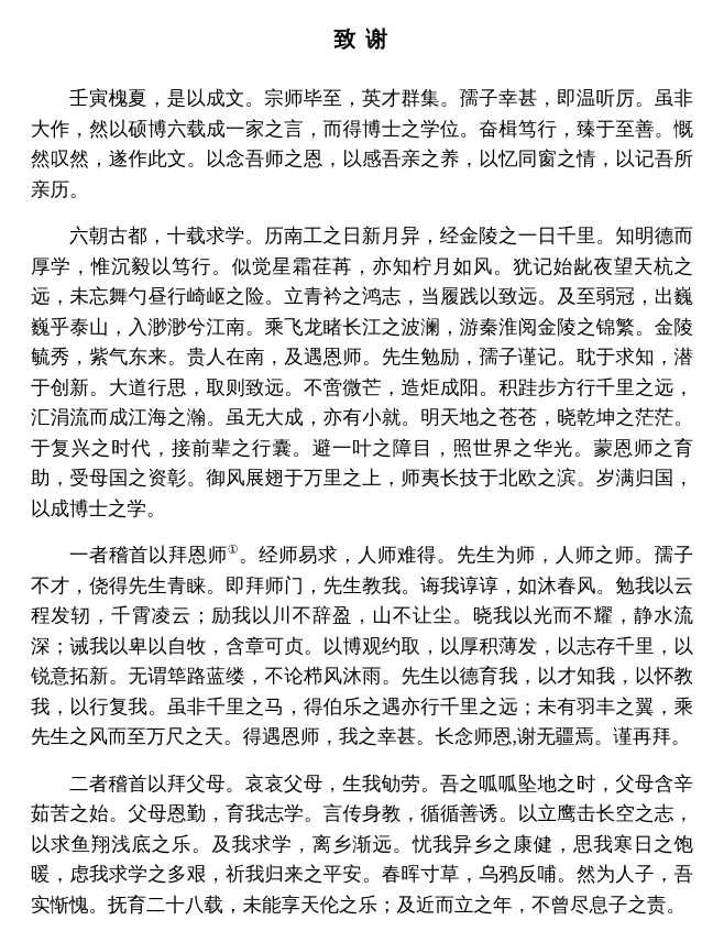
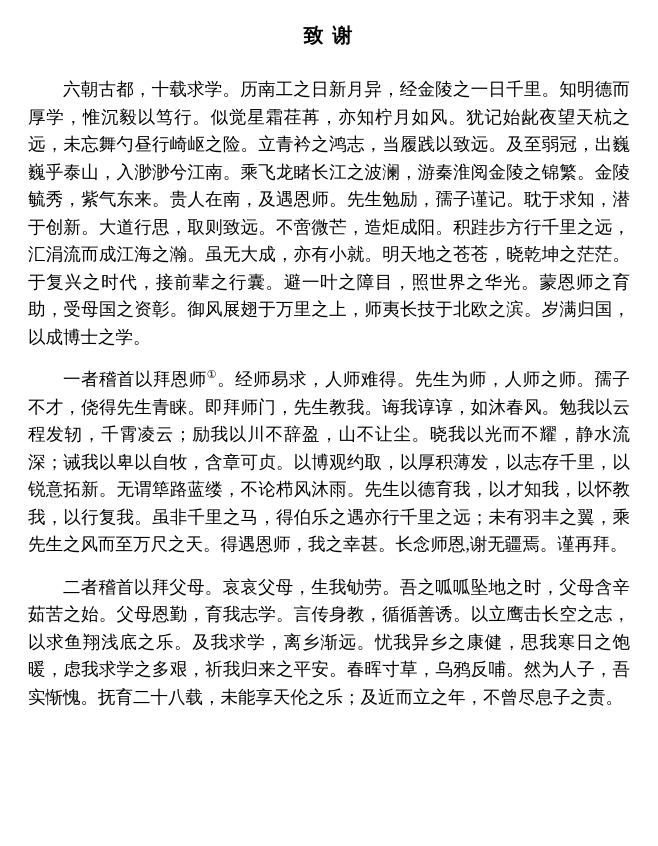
  致 谢
- 壬寅槐夏，是以成文。宗师毕至，英才群集。孺子幸甚，即温听厉。虽非大作，然以硕博六载成一家之言，而得博士之学位。奋楫笃行，臻于至善。慨然叹然，遂作此文。以念吾师之恩，以感吾亲之养，以忆同窗之情，以记吾所亲历。
  六朝古都，十载求学。历南工之日新月异，经金陵之一日千里。知明德而厚学，惟沉毅以笃行。似觉星霜荏苒，亦知柠月如风。犹记始龀夜望天杭之远，未忘舞勺昼行崎岖之险。立青衿之鸿志，当履践以致远。及至弱冠，出巍巍乎泰山，入渺渺兮江南。乘飞龙睹长江之波澜，游秦淮阅金陵之锦繁。金陵毓秀，紫气东来。贵人在南，及遇恩师。先生勉励，孺子谨记。耽于求知，潜于创新。大道行思，取则致远。不啻微芒，造炬成阳。积跬步方行千里之远，汇涓流而成江海之瀚。虽无大成，亦有小就。明天地之苍苍，晓乾坤之茫茫。于复兴之时代，接前辈之行囊。避一叶之障目，照世界之华光。蒙恩师之育助，受母国之资彰。御风展翅于万里之上，师夷长技于北欧之滨。岁满归国，以成博士之学。
  一者稽首以拜恩师①。经师易求，人师难得。先生为师，人师之师。孺子不才，侥得先生青睐。即拜师门，先生教我。诲我谆谆，如沐春风。勉我以云程发轫，千霄凌云；励我以川不辞盈，山不让尘。晓我以光而不耀，静水流深；诫我以卑以自牧，含章可贞。以博观约取，以厚积薄发，以志存千里，以锐意拓新。无谓筚路蓝缕，不论栉风沐雨。先生以德育我，以才知我，以怀教我，以行复我。虽非千里之马，得伯乐之遇亦行千里之远；未有羽丰之翼，乘先生之风而至万尺之天。得遇恩师，我之幸甚。长念师恩,谢无疆焉。谨再拜。
  二者稽首以拜父母。哀哀父母，生我劬劳。吾之呱呱坠地之时，父母含辛茹苦之始。父母恩勤，育我志学。言传身教，循循善诱。以立鹰击长空之志，以求鱼翔浅底之乐。及我求学，离乡渐远。忧我异乡之康健，思我寒日之饱暖，虑我求学之多艰，祈我归来之平安。春晖寸草，乌鸦反哺。然为人子，吾实惭愧。抚育二十八载，未能享天伦之乐；及近而立之年，不曾尽息子之责。
